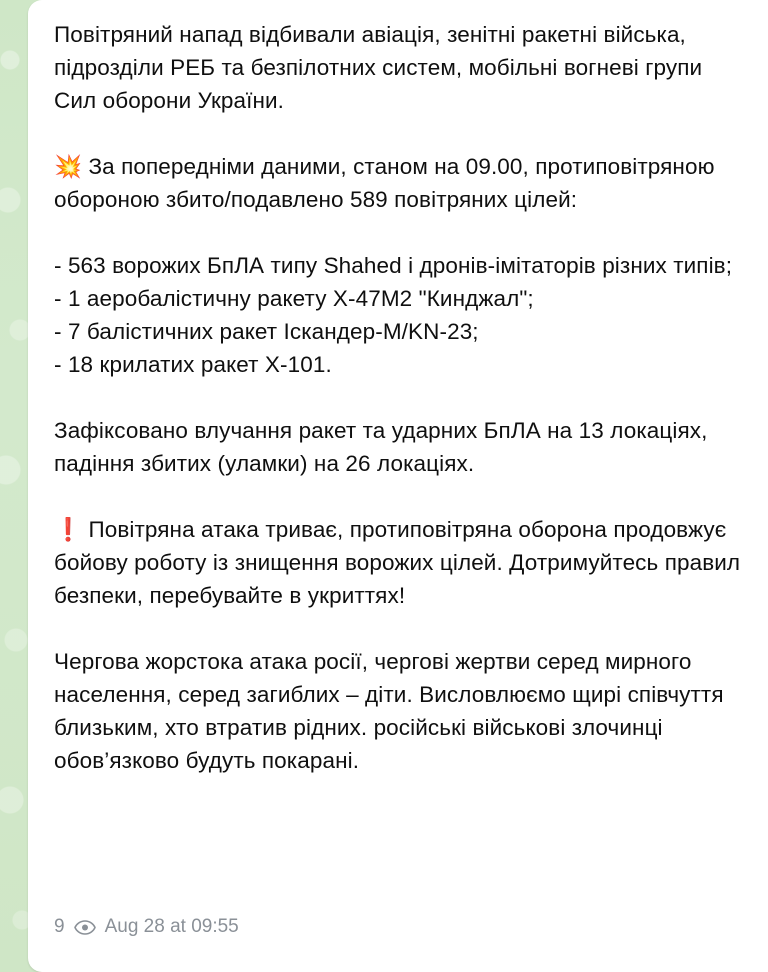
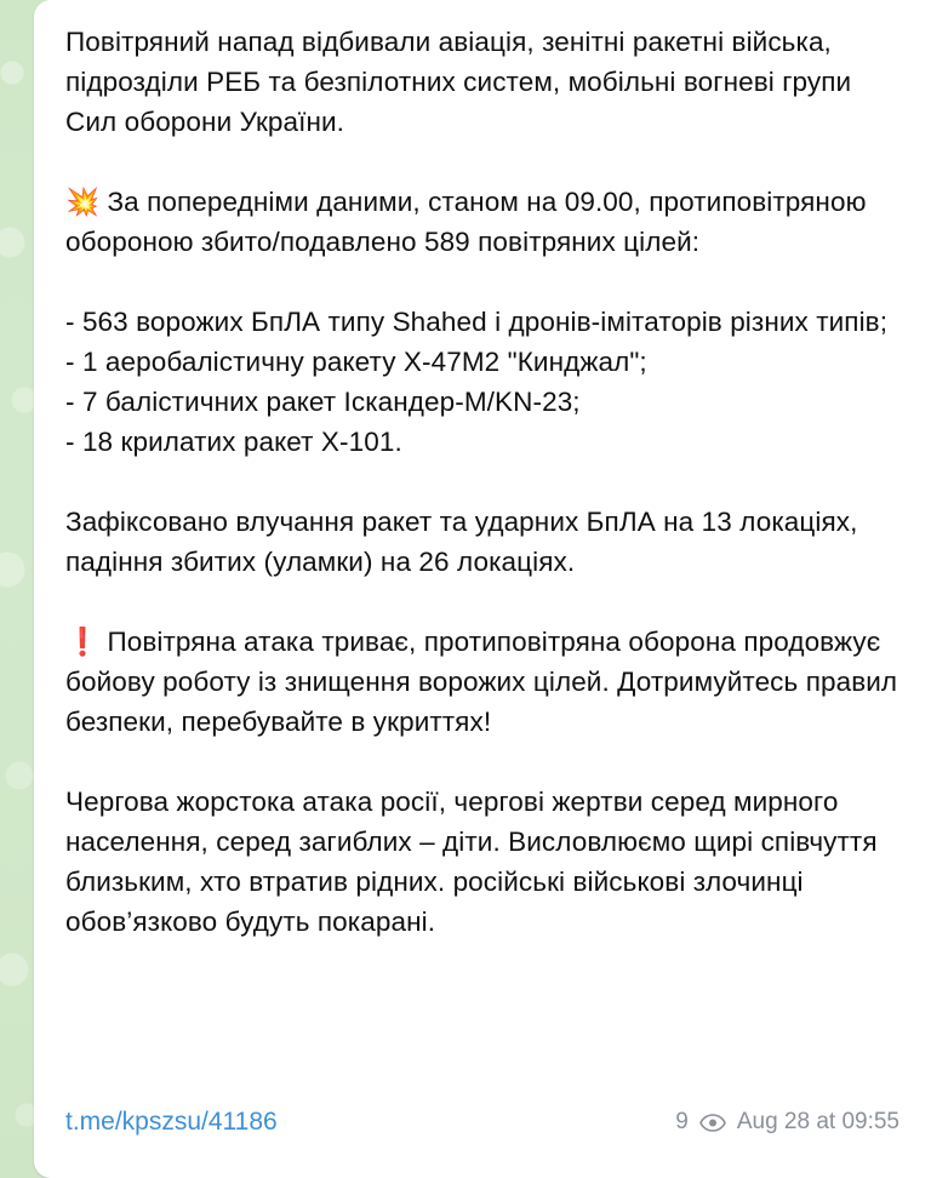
  Повітряний напад відбивали авіація, зенітні ракетні війська, підрозділи РЕБ та безпілотних систем, мобільні вогневі групи Сил оборони України.
  💥 За попередніми даними, станом на 09.00, протиповітряною обороною збито/подавлено 589 повітряних цілей:
  - 563 ворожих БпЛА типу Shahed і дронів-імітаторів різних типів;
  - 1 аеробалістичну ракету Х-47М2 "Кинджал";
  - 7 балістичних ракет Іскандер-М/KN-23;
  - 18 крилатих ракет Х-101.
  Зафіксовано влучання ракет та ударних БпЛА на 13 локаціях, падіння збитих (уламки) на 26 локаціях.
  ❗ Повітряна атака триває, протиповітряна оборона продовжує бойову роботу із знищення ворожих цілей. Дотримуйтесь правил безпеки, перебувайте в укриттях!
  Чергова жорстока атака росії, чергові жертви серед мирного населення, серед загиблих – діти. Висловлюємо щирі співчуття близьким, хто втратив рідних. російські військові злочинці обов’язково будуть покарані.
+ t.me/kpszsu/41186
  9
  Aug 28 at 09:55
